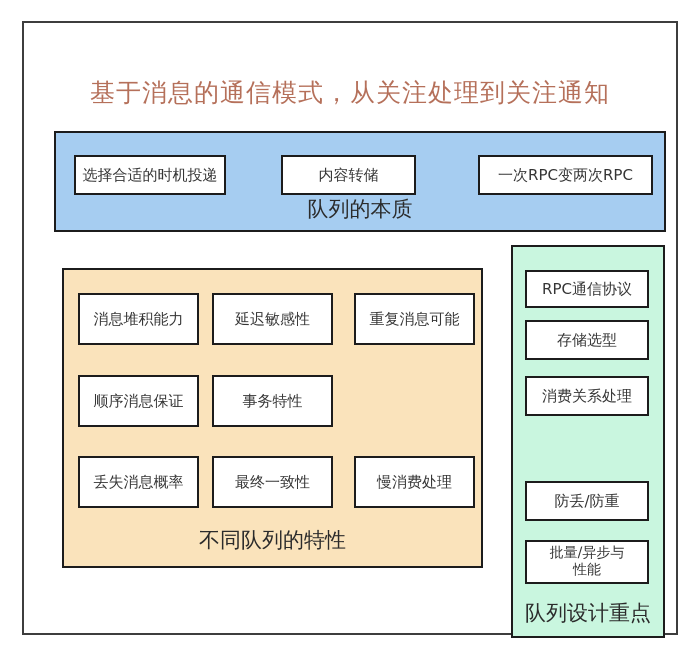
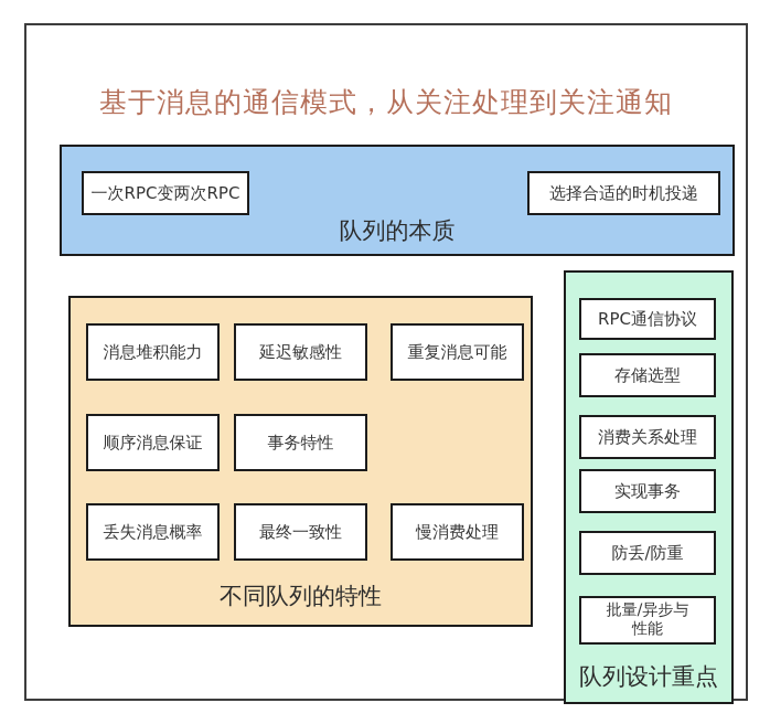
  基于消息的通信模式，从关注处理到关注通知
- 选择合适的时机投递
+ 一次RPC变两次RPC
- 内容转储
- 一次RPC变两次RPC
+ 选择合适的时机投递
  队列的本质
  消息堆积能力
  延迟敏感性
  重复消息可能
  顺序消息保证
  事务特性
  丢失消息概率
  最终一致性
  慢消费处理
  不同队列的特性
  RPC通信协议
  存储选型
  消费关系处理
+ 实现事务
  防丢/防重
  批量/异步与
  性能
  队列设计重点
